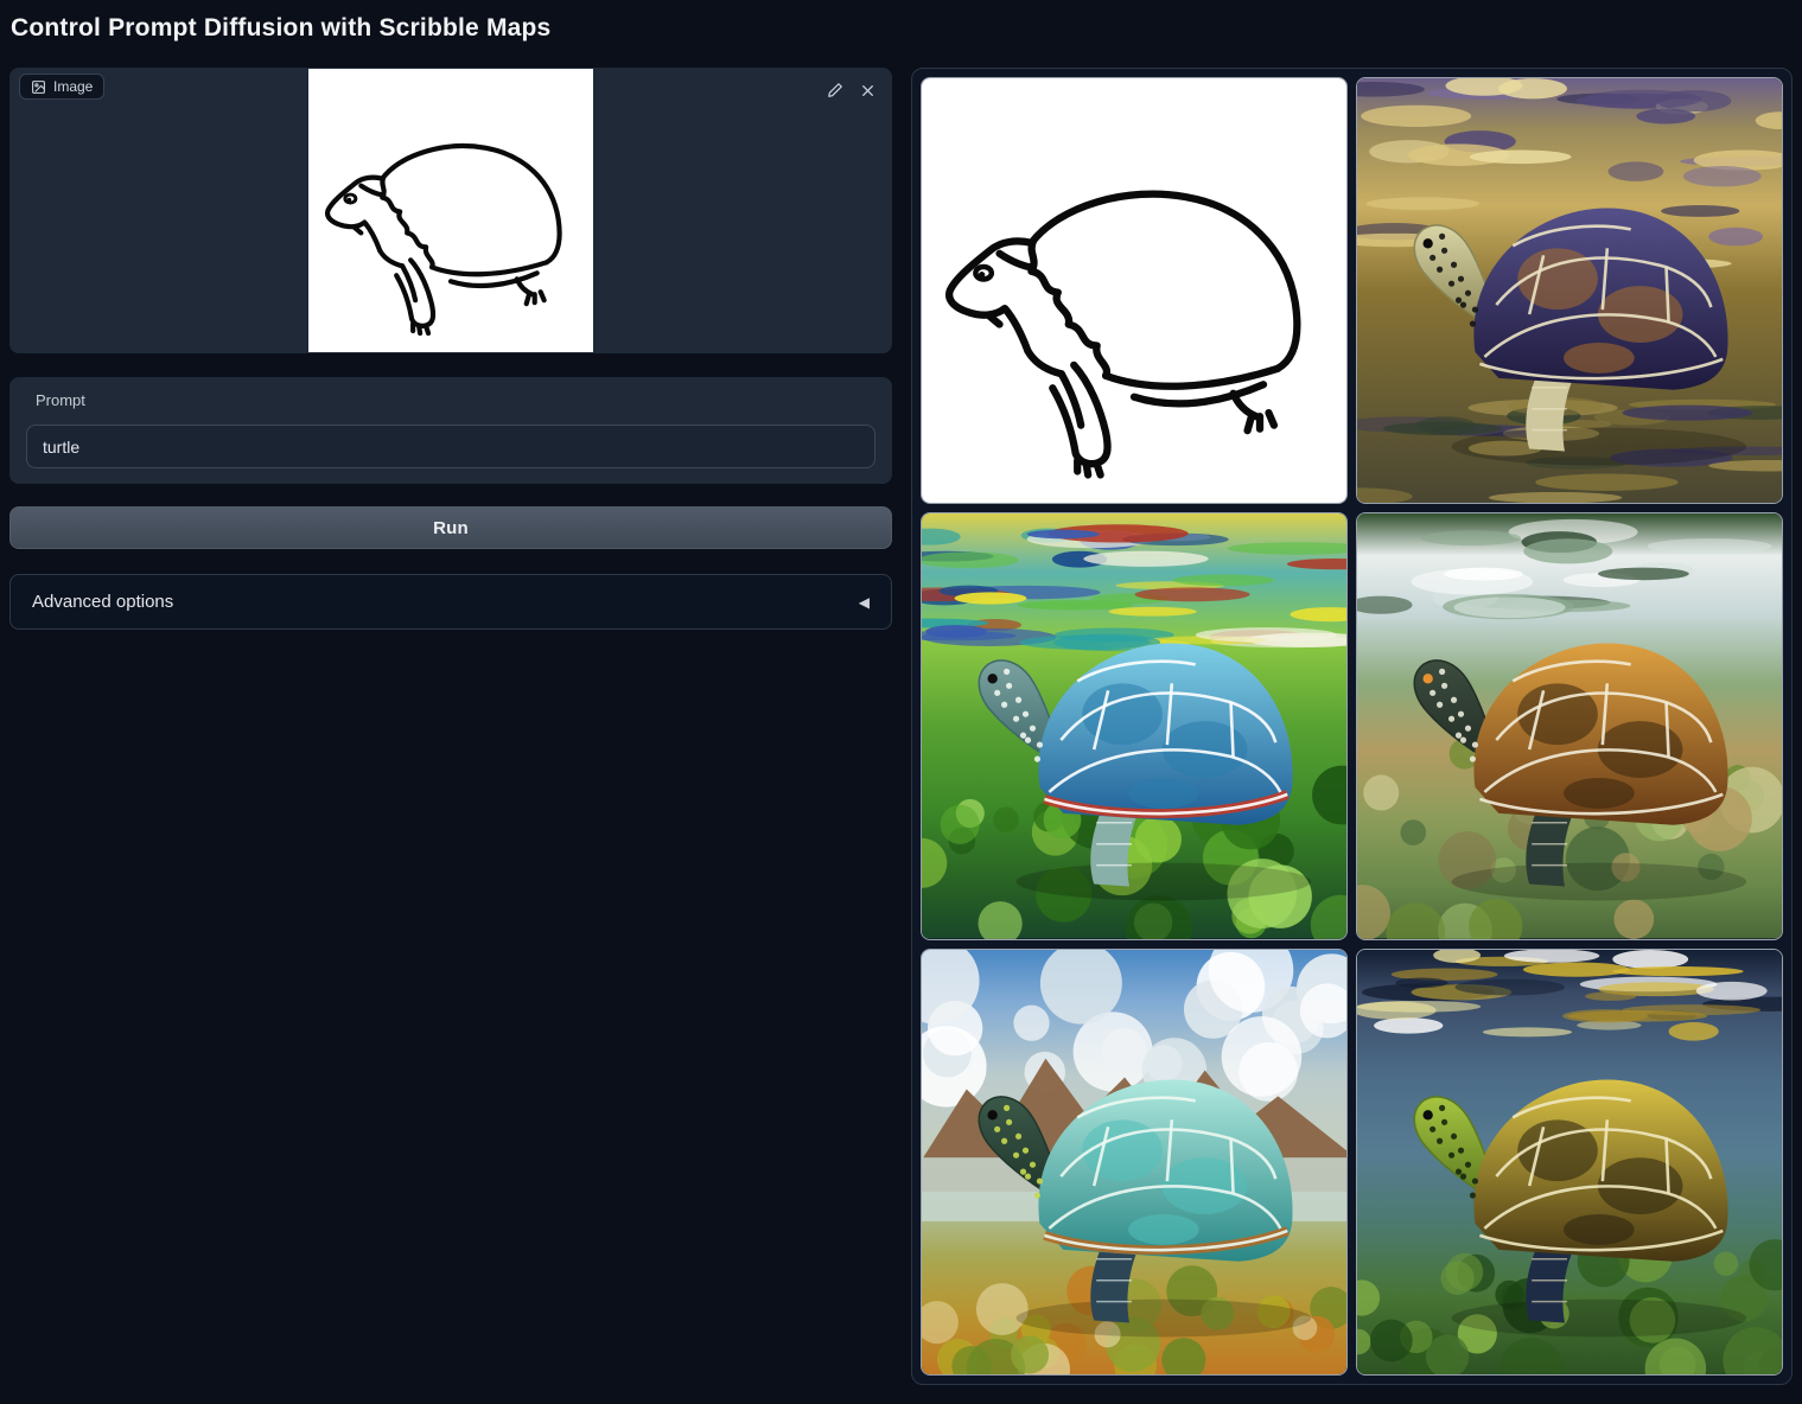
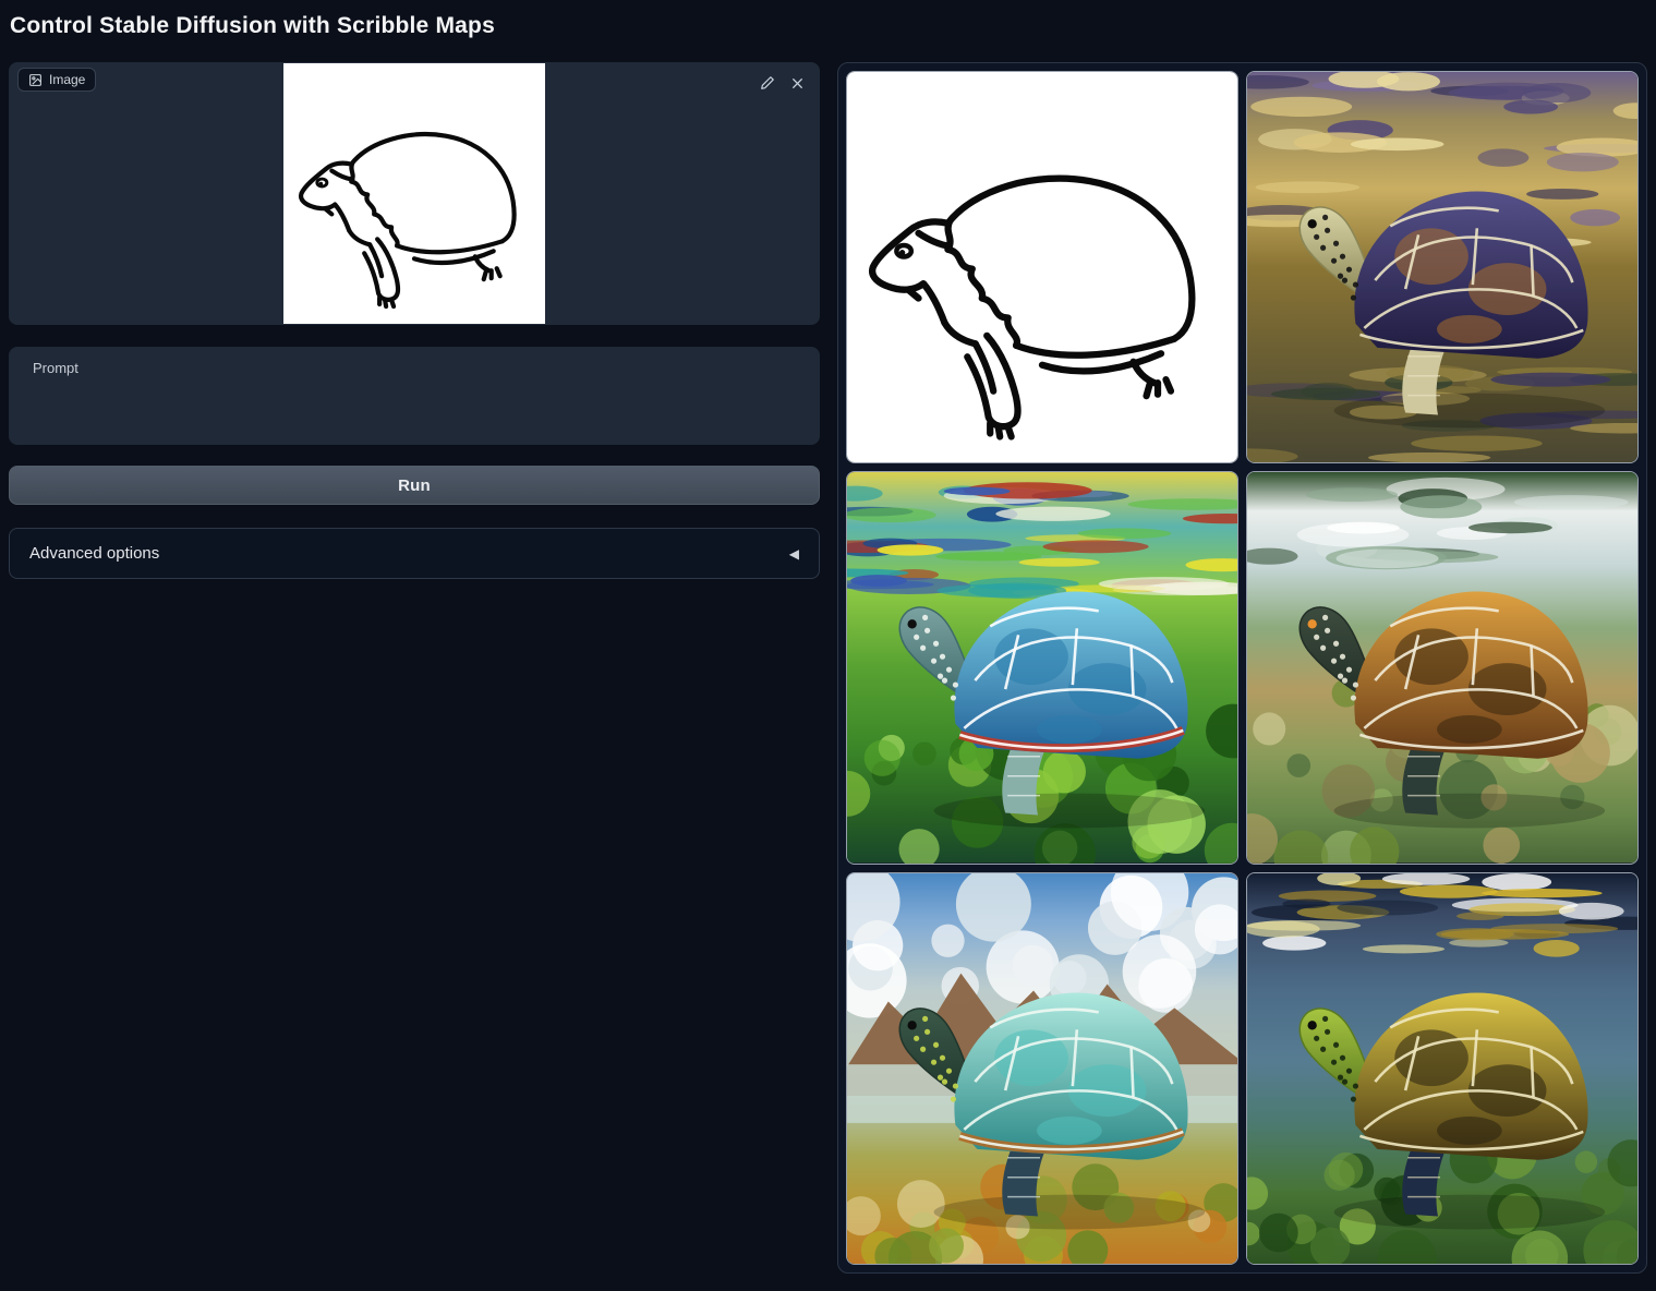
- Control Prompt Diffusion with Scribble Maps
+ Control Stable Diffusion with Scribble Maps
  Image
  Prompt
- turtle
  Run
  Advanced options
  ◀
